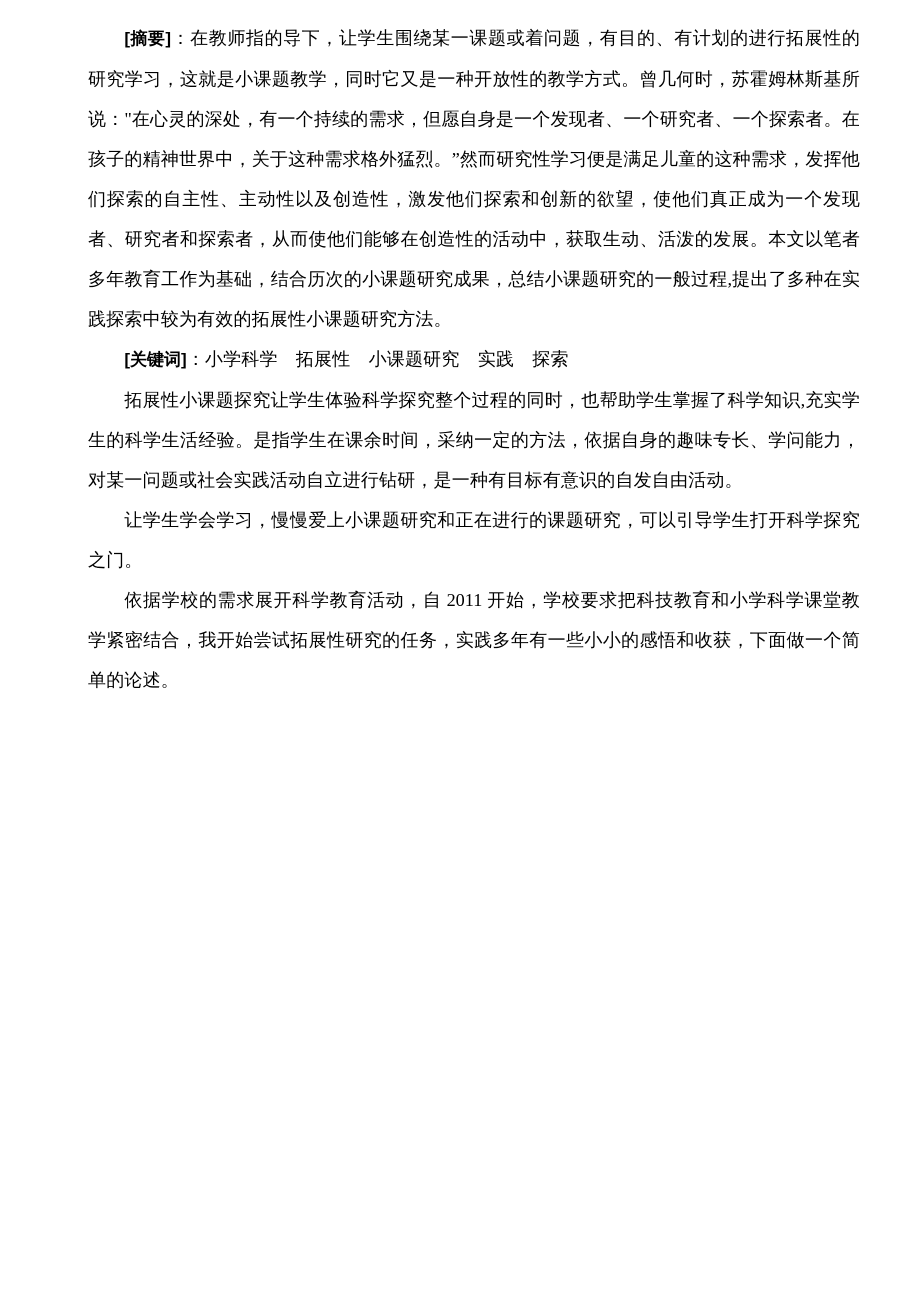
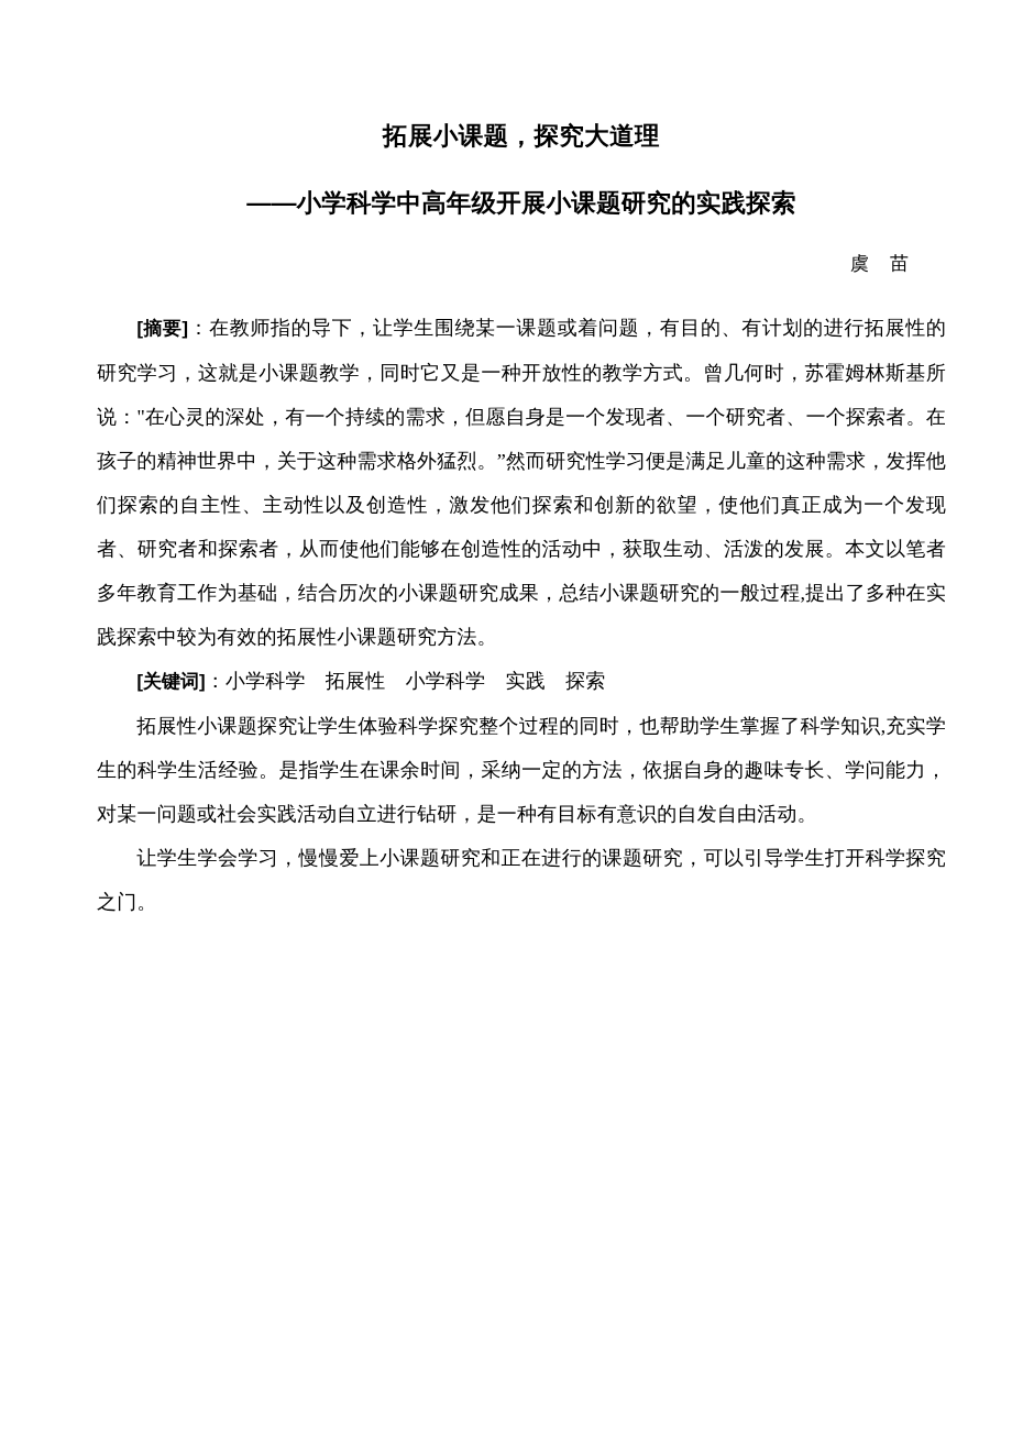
+ 拓展小课题，探究大道理
+ ——小学科学中高年级开展小课题研究的实践探索
+ 虞 苗
  [摘要]：在教师指的导下，让学生围绕某一课题或着问题，有目的、有计划的进行拓展性的研究学习，这就是小课题教学，同时它又是一种开放性的教学方式。曾几何时，苏霍姆林斯基所说："在心灵的深处，有一个持续的需求，但愿自身是一个发现者、一个研究者、一个探索者。在孩子的精神世界中，关于这种需求格外猛烈。”然而研究性学习便是满足儿童的这种需求，发挥他们探索的自主性、主动性以及创造性，激发他们探索和创新的欲望，使他们真正成为一个发现者、研究者和探索者，从而使他们能够在创造性的活动中，获取生动、活泼的发展。本文以笔者多年教育工作为基础，结合历次的小课题研究成果，总结小课题研究的一般过程,提出了多种在实践探索中较为有效的拓展性小课题研究方法。
- [关键词]：小学科学 拓展性 小课题研究 实践 探索
+ [关键词]：小学科学 拓展性 小学科学 实践 探索
  拓展性小课题探究让学生体验科学探究整个过程的同时，也帮助学生掌握了科学知识,充实学生的科学生活经验。是指学生在课余时间，采纳一定的方法，依据自身的趣味专长、学问能力，对某一问题或社会实践活动自立进行钻研，是一种有目标有意识的自发自由活动。
  让学生学会学习，慢慢爱上小课题研究和正在进行的课题研究，可以引导学生打开科学探究之门。
- 依据学校的需求展开科学教育活动，自 2011 开始，学校要求把科技教育和小学科学课堂教学紧密结合，我开始尝试拓展性研究的任务，实践多年有一些小小的感悟和收获，下面做一个简单的论述。
